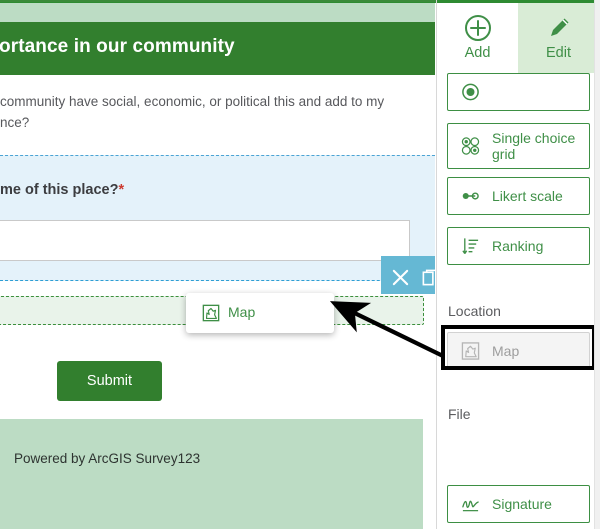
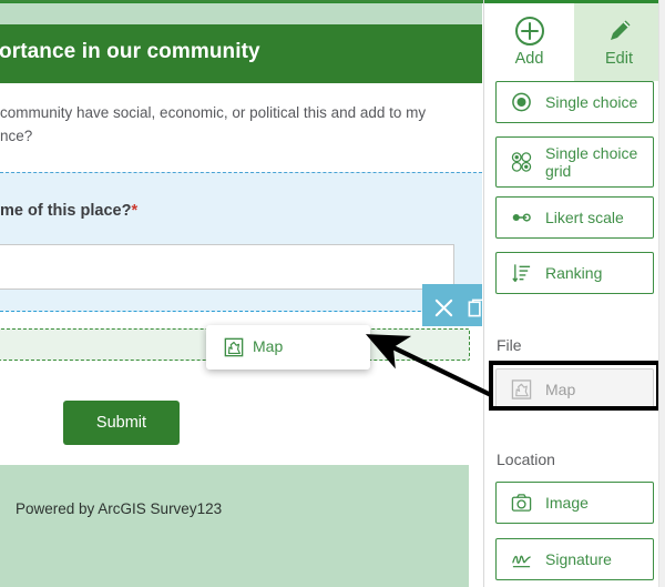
  ortance in our community
  community have social, economic, or political this and add to my
  nce?
  me of this place?*
  Map
  Submit
  Powered by ArcGIS Survey123
  Add
  Edit
+ Single choice
  Single choice grid
  Likert scale
  Ranking
- Location
+ File
  Map
- File
+ Location
+ Image
  Signature
